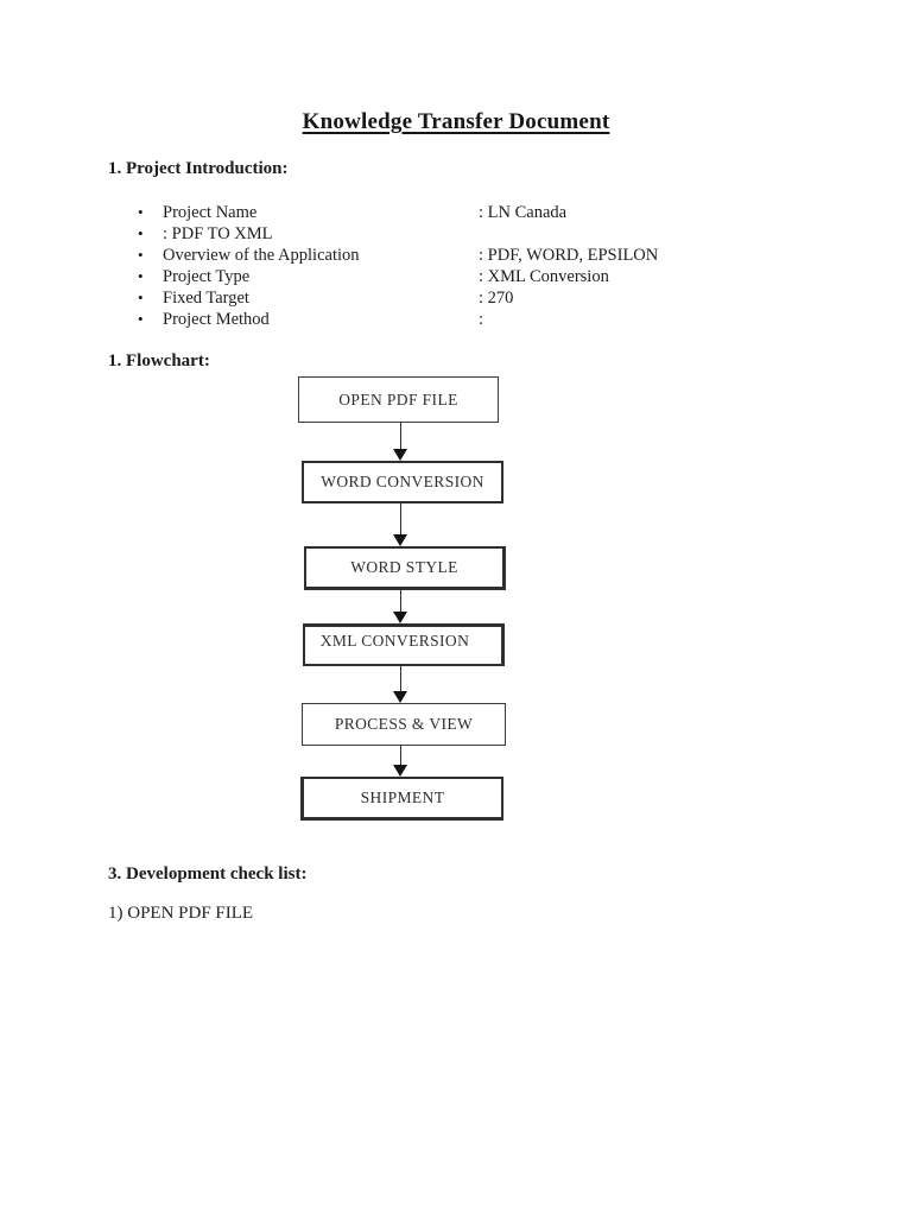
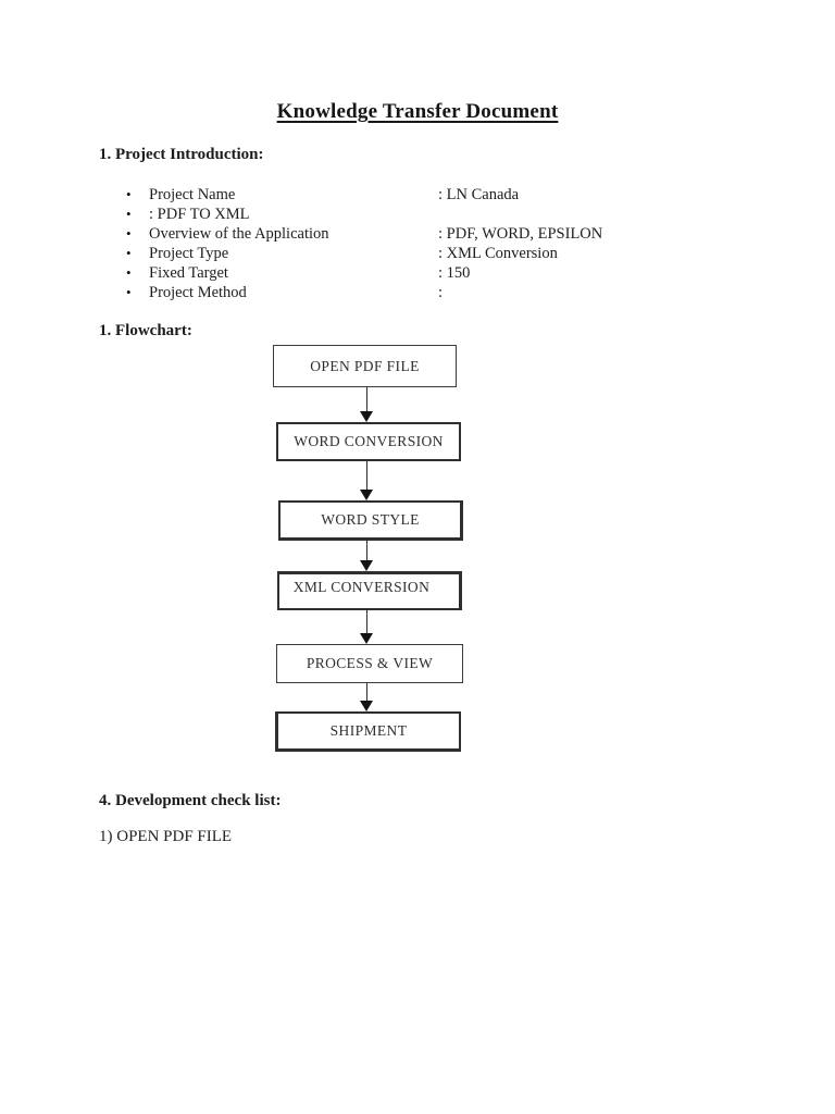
  Knowledge Transfer Document
  1. Project Introduction:
  •
  Project Name
  : LN Canada
  •
  : PDF TO XML
  •
  Overview of the Application
  : PDF, WORD, EPSILON
  •
  Project Type
  : XML Conversion
  •
  Fixed Target
- : 270
+ : 150
  •
  Project Method
  :
  1. Flowchart:
  OPEN PDF FILE
  WORD CONVERSION
  WORD STYLE
  XML CONVERSION
  PROCESS & VIEW
  SHIPMENT
- 3. Development check list:
+ 4. Development check list:
  1) OPEN PDF FILE
